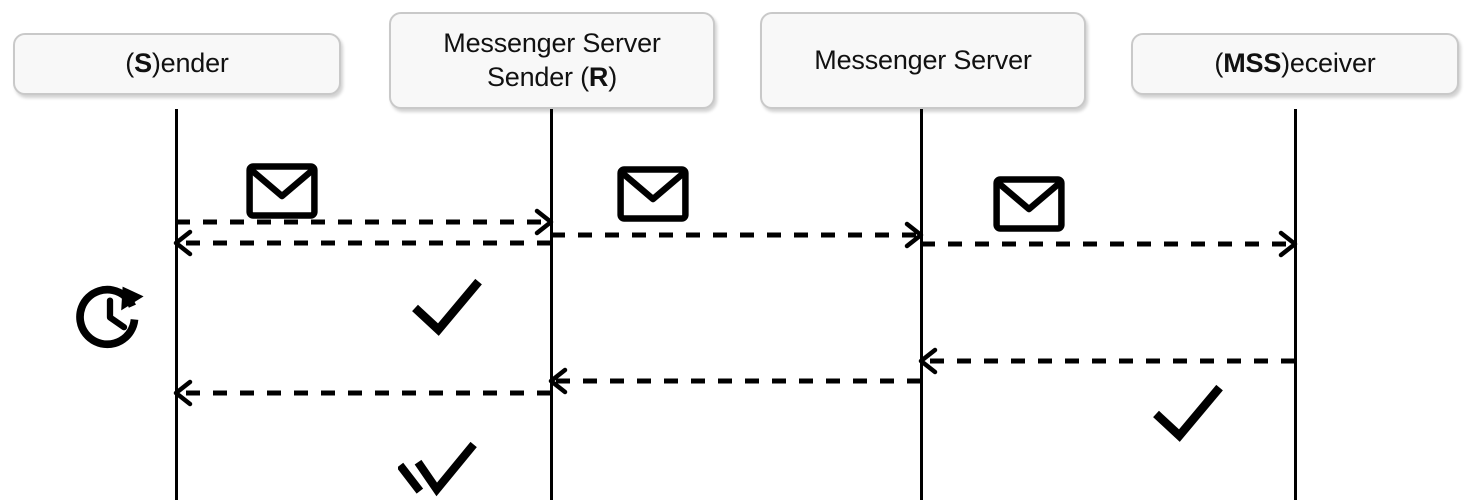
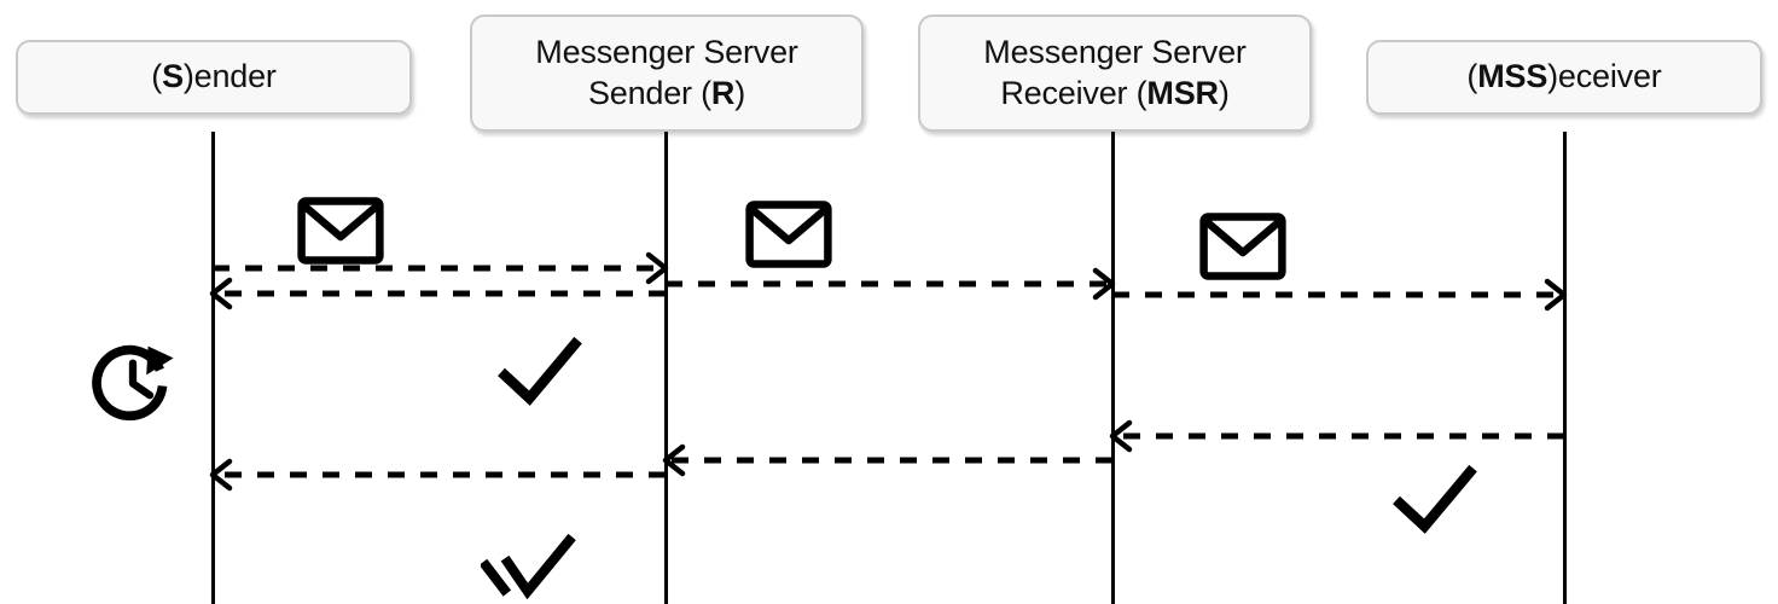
  (S)ender
  Messenger Server
  Sender (R)
  Messenger Server
+ Receiver (MSR)
  (MSS)eceiver
